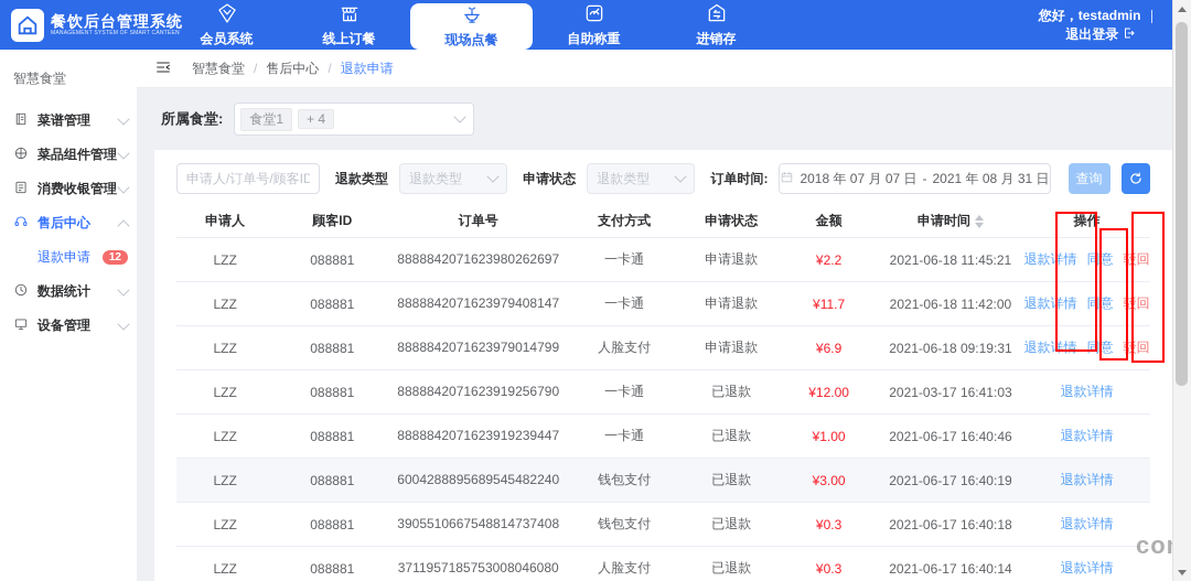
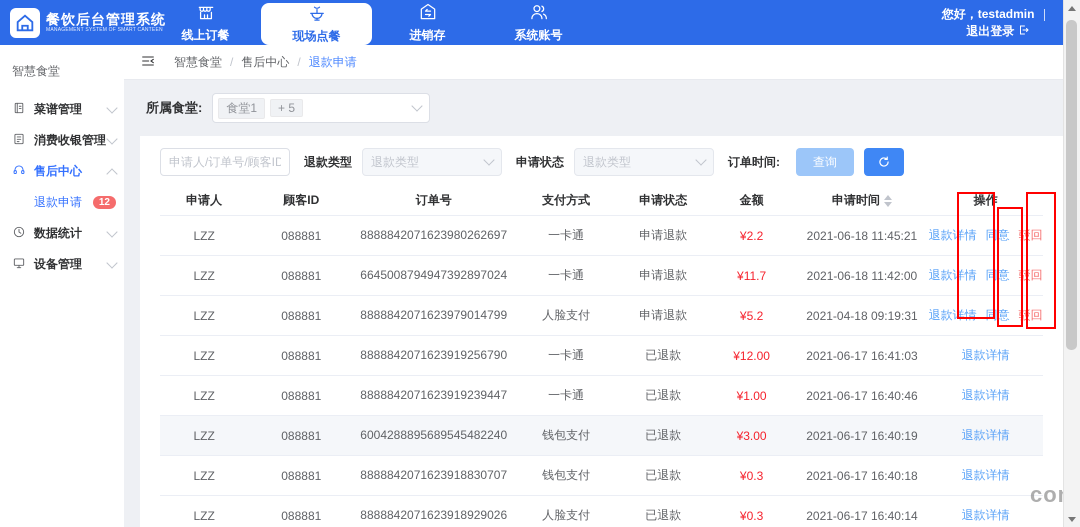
  餐饮后台管理系统
- 会员系统
  线上订餐
  现场点餐
- 自助称重
  进销存
+ 系统账号
  您好，testadmin ｜退出登录
  智慧食堂
  菜谱管理
- 菜品组件管理
  消费收银管理
  售后中心
  退款申请
  12
  数据统计
  设备管理
  智慧食堂
  /
  售后中心
  /
  退款申请
  所属食堂:
  食堂1
- + 4
+ + 5
  申请人/订单号/顾客ID
  退款类型
  退款类型
  申请状态
  退款类型
  订单时间:
- 2018 年 07 月 07 日
- -
- 2021 年 08 月 31 日
  查询
  申请人
  顾客ID
  订单号
  支付方式
  申请状态
  金额
  申请时间
  操作
  LZZ
  088881
  8888842071623980262697
  一卡通
  申请退款
  ¥2.2
  2021-06-18 11:45:21
  退款详情
  同意
  驳回
  LZZ
  088881
- 8888842071623979408147
+ 6645008794947392897024
  一卡通
  申请退款
  ¥11.7
  2021-06-18 11:42:00
  退款详情
  同意
  驳回
  LZZ
  088881
  8888842071623979014799
  人脸支付
  申请退款
- ¥6.9
+ ¥5.2
- 2021-06-18 09:19:31
+ 2021-04-18 09:19:31
  退款详情
  同意
  驳回
  LZZ
  088881
  8888842071623919256790
  一卡通
  已退款
  ¥12.00
- 2021-03-17 16:41:03
+ 2021-06-17 16:41:03
  退款详情
  LZZ
  088881
  8888842071623919239447
  一卡通
  已退款
  ¥1.00
  2021-06-17 16:40:46
  退款详情
  LZZ
  088881
  6004288895689545482240
  钱包支付
  已退款
  ¥3.00
  2021-06-17 16:40:19
  退款详情
  LZZ
  088881
- 3905510667548814737408
+ 8888842071623918830707
  钱包支付
  已退款
  ¥0.3
  2021-06-17 16:40:18
  退款详情
  LZZ
  088881
- 3711957185753008046080
+ 8888842071623918929026
  人脸支付
  已退款
  ¥0.3
  2021-06-17 16:40:14
  退款详情
